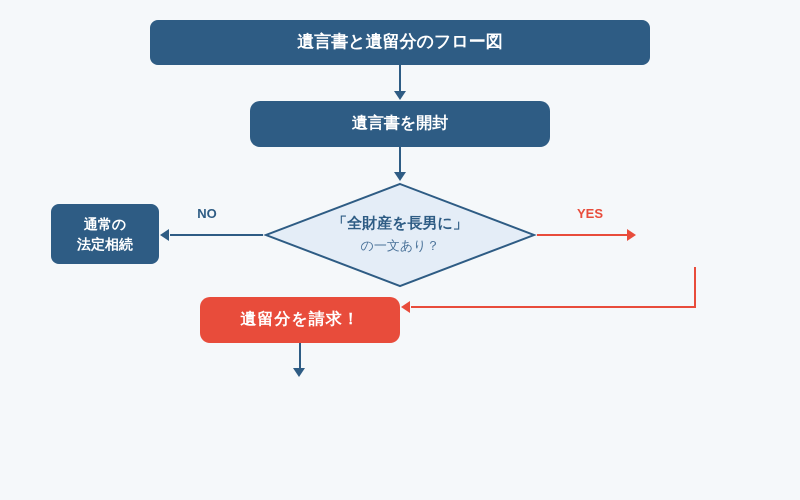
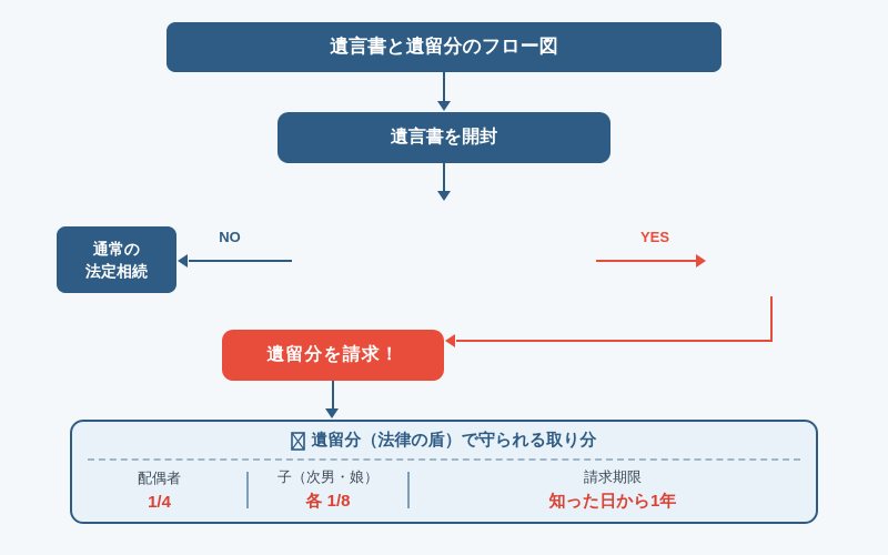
  遺言書と遺留分のフロー図
  遺言書を開封
- 「全財産を長男に」
- の一文あり？
  NO
  通常の
  法定相続
  YES
  遺留分を請求！
+ 遺留分（法律の盾）で守られる取り分
+ 配偶者
+ 1/4
+ 子（次男・娘）
+ 各 1/8
+ 請求期限
+ 知った日から1年
